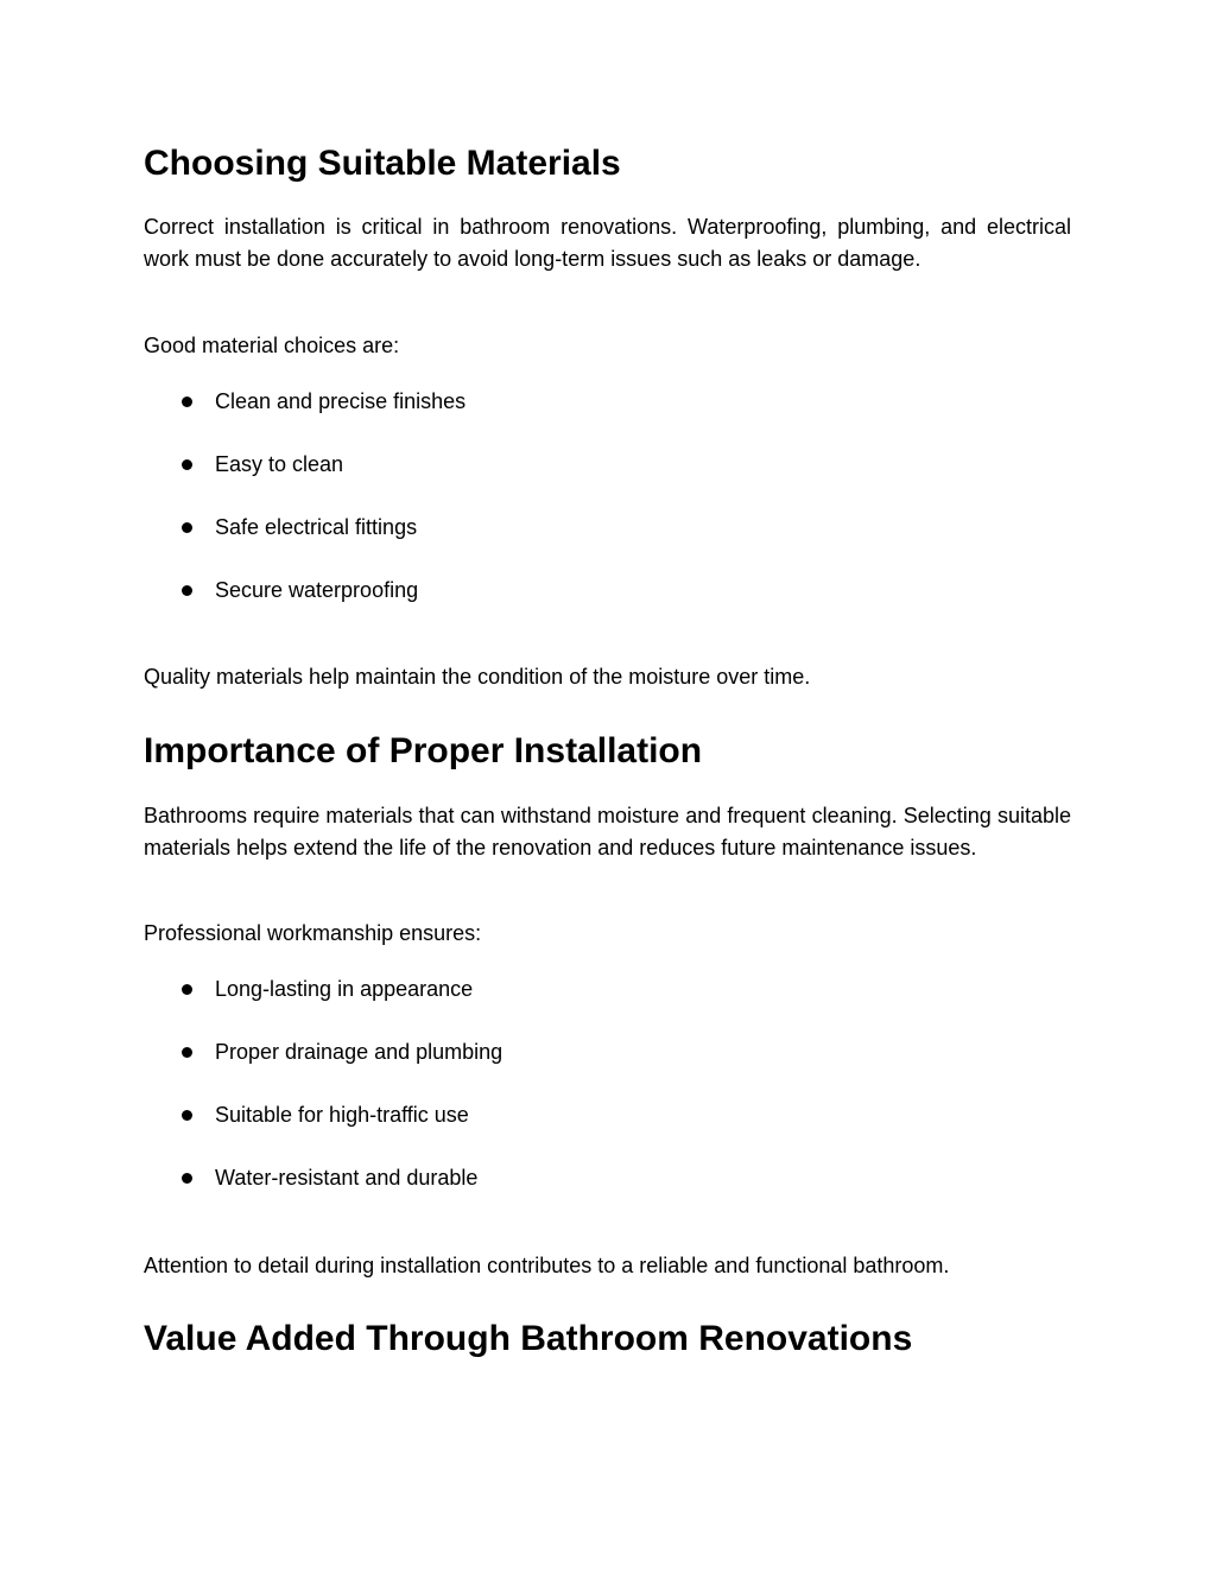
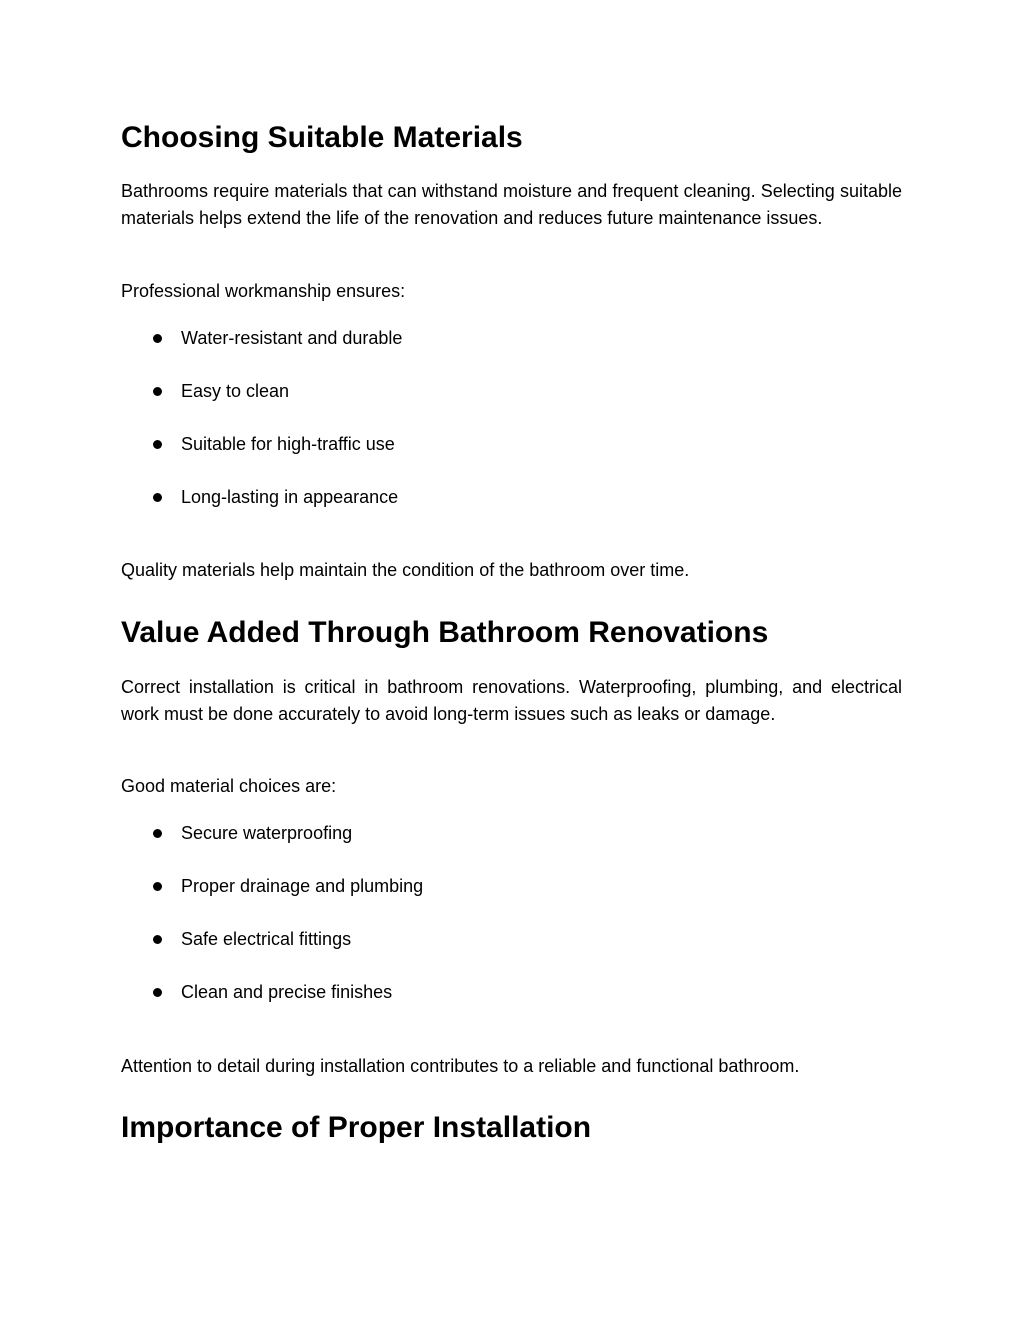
  Choosing Suitable Materials
- Correct installation is critical in bathroom renovations. Waterproofing, plumbing, and electrical work must be done accurately to avoid long-term issues such as leaks or damage.
+ Bathrooms require materials that can withstand moisture and frequent cleaning. Selecting suitable materials helps extend the life of the renovation and reduces future maintenance issues.
- Good material choices are:
+ Professional workmanship ensures:
- Clean and precise finishes
+ Water-resistant and durable
  Easy to clean
- Safe electrical fittings
+ Suitable for high-traffic use
- Secure waterproofing
+ Long-lasting in appearance
- Quality materials help maintain the condition of the moisture over time.
+ Quality materials help maintain the condition of the bathroom over time.
- Importance of Proper Installation
+ Value Added Through Bathroom Renovations
- Bathrooms require materials that can withstand moisture and frequent cleaning. Selecting suitable materials helps extend the life of the renovation and reduces future maintenance issues.
+ Correct installation is critical in bathroom renovations. Waterproofing, plumbing, and electrical work must be done accurately to avoid long-term issues such as leaks or damage.
- Professional workmanship ensures:
+ Good material choices are:
- Long-lasting in appearance
+ Secure waterproofing
  Proper drainage and plumbing
- Suitable for high-traffic use
+ Safe electrical fittings
- Water-resistant and durable
+ Clean and precise finishes
  Attention to detail during installation contributes to a reliable and functional bathroom.
- Value Added Through Bathroom Renovations
+ Importance of Proper Installation
